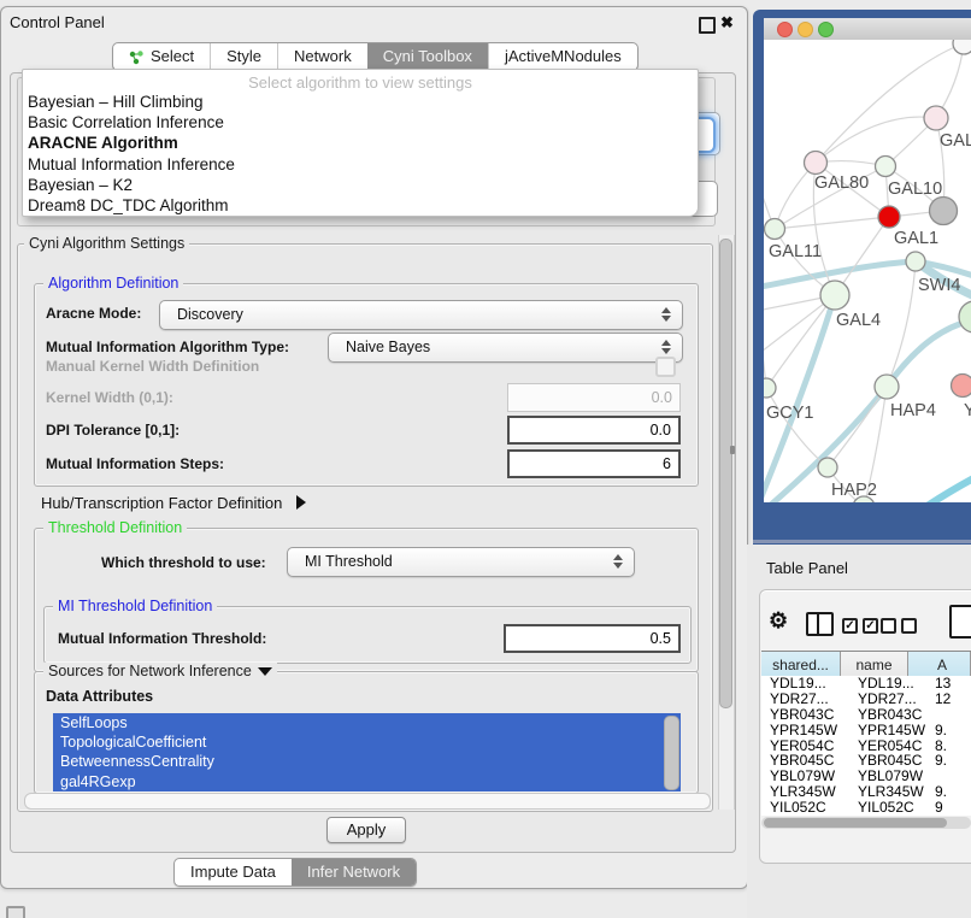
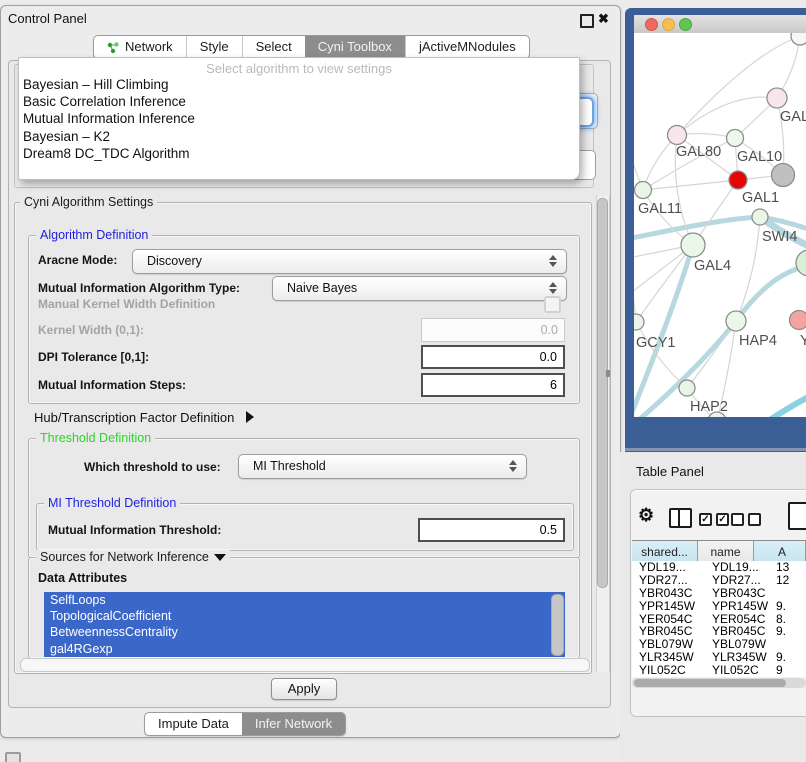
  Control Panel
  ✖
- Select
+ Network
  Style
- Network
+ Select
  Cyni Toolbox
  jActiveMNodules
  Select algorithm to view settings
  Bayesian – Hill Climbing
  Basic Correlation Inference
- ARACNE Algorithm
  Mutual Information Inference
  Bayesian – K2
  Dream8 DC_TDC Algorithm
  Cyni Algorithm Settings
  Algorithm Definition
  Aracne Mode:
  Discovery
  Mutual Information Algorithm Type:
  Naive Bayes
  Manual Kernel Width Definition
  Kernel Width (0,1):
  0.0
  DPI Tolerance [0,1]:
  0.0
  Mutual Information Steps:
  6
  Hub/Transcription Factor Definition
  Threshold Definition
  Which threshold to use:
  MI Threshold
  MI Threshold Definition
  Mutual Information Threshold:
  0.5
  Sources for Network Inference
  Data Attributes
  SelfLoops
  TopologicalCoefficient
  BetweennessCentrality
  gal4RGexp
  Apply
  Impute Data
  Infer Network
  GAL
  GAL80
  GAL10
  GAL1
  GAL11
  SWI4
  GAL4
  GCY1
  HAP4
  Y
  HAP2
  Table Panel
  ⚙
  ✓
  ✓
  shared...
  name
  A
  YDL19...
  YDL19...
  13
  YDR27...
  YDR27...
  12
  YBR043C
  YBR043C
  YPR145W
  YPR145W
  9.
  YER054C
  YER054C
  8.
  YBR045C
  YBR045C
  9.
  YBL079W
  YBL079W
  YLR345W
  YLR345W
  9.
  YIL052C
  YIL052C
  9
